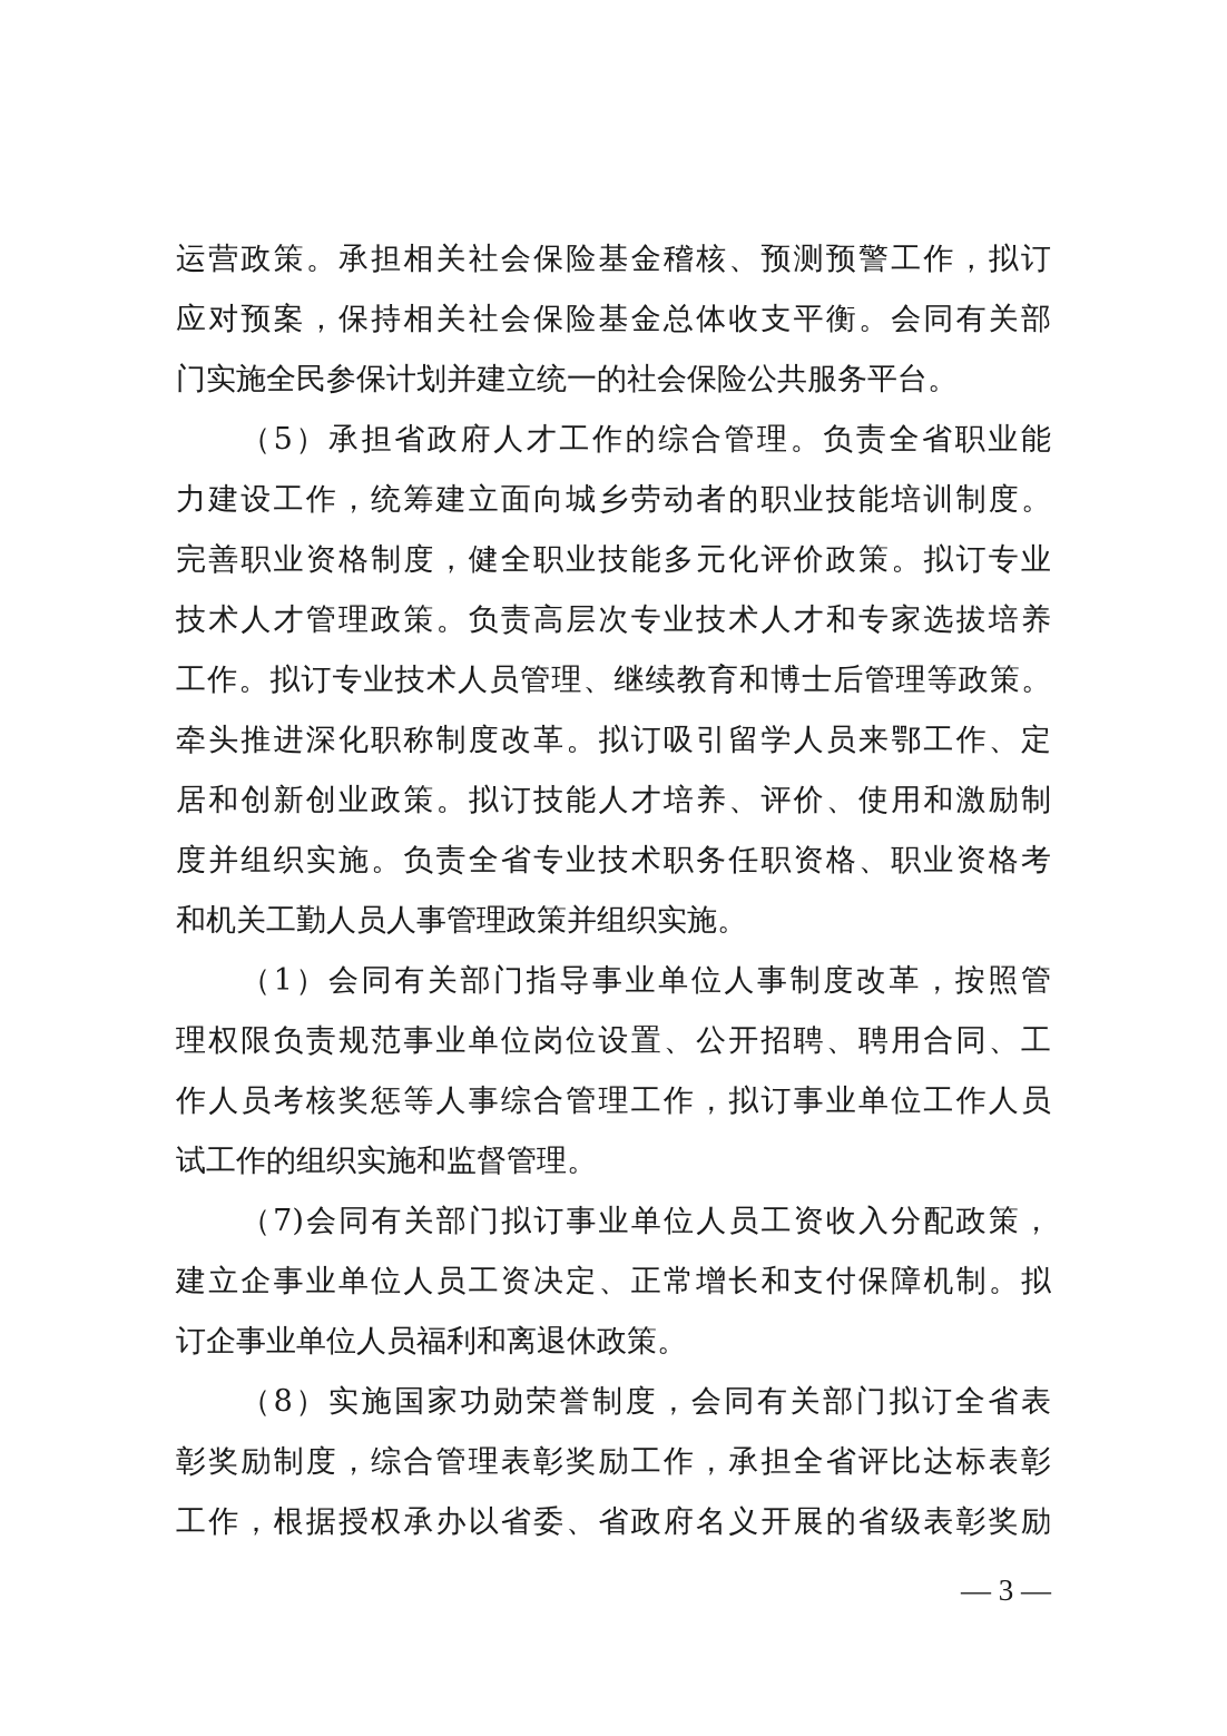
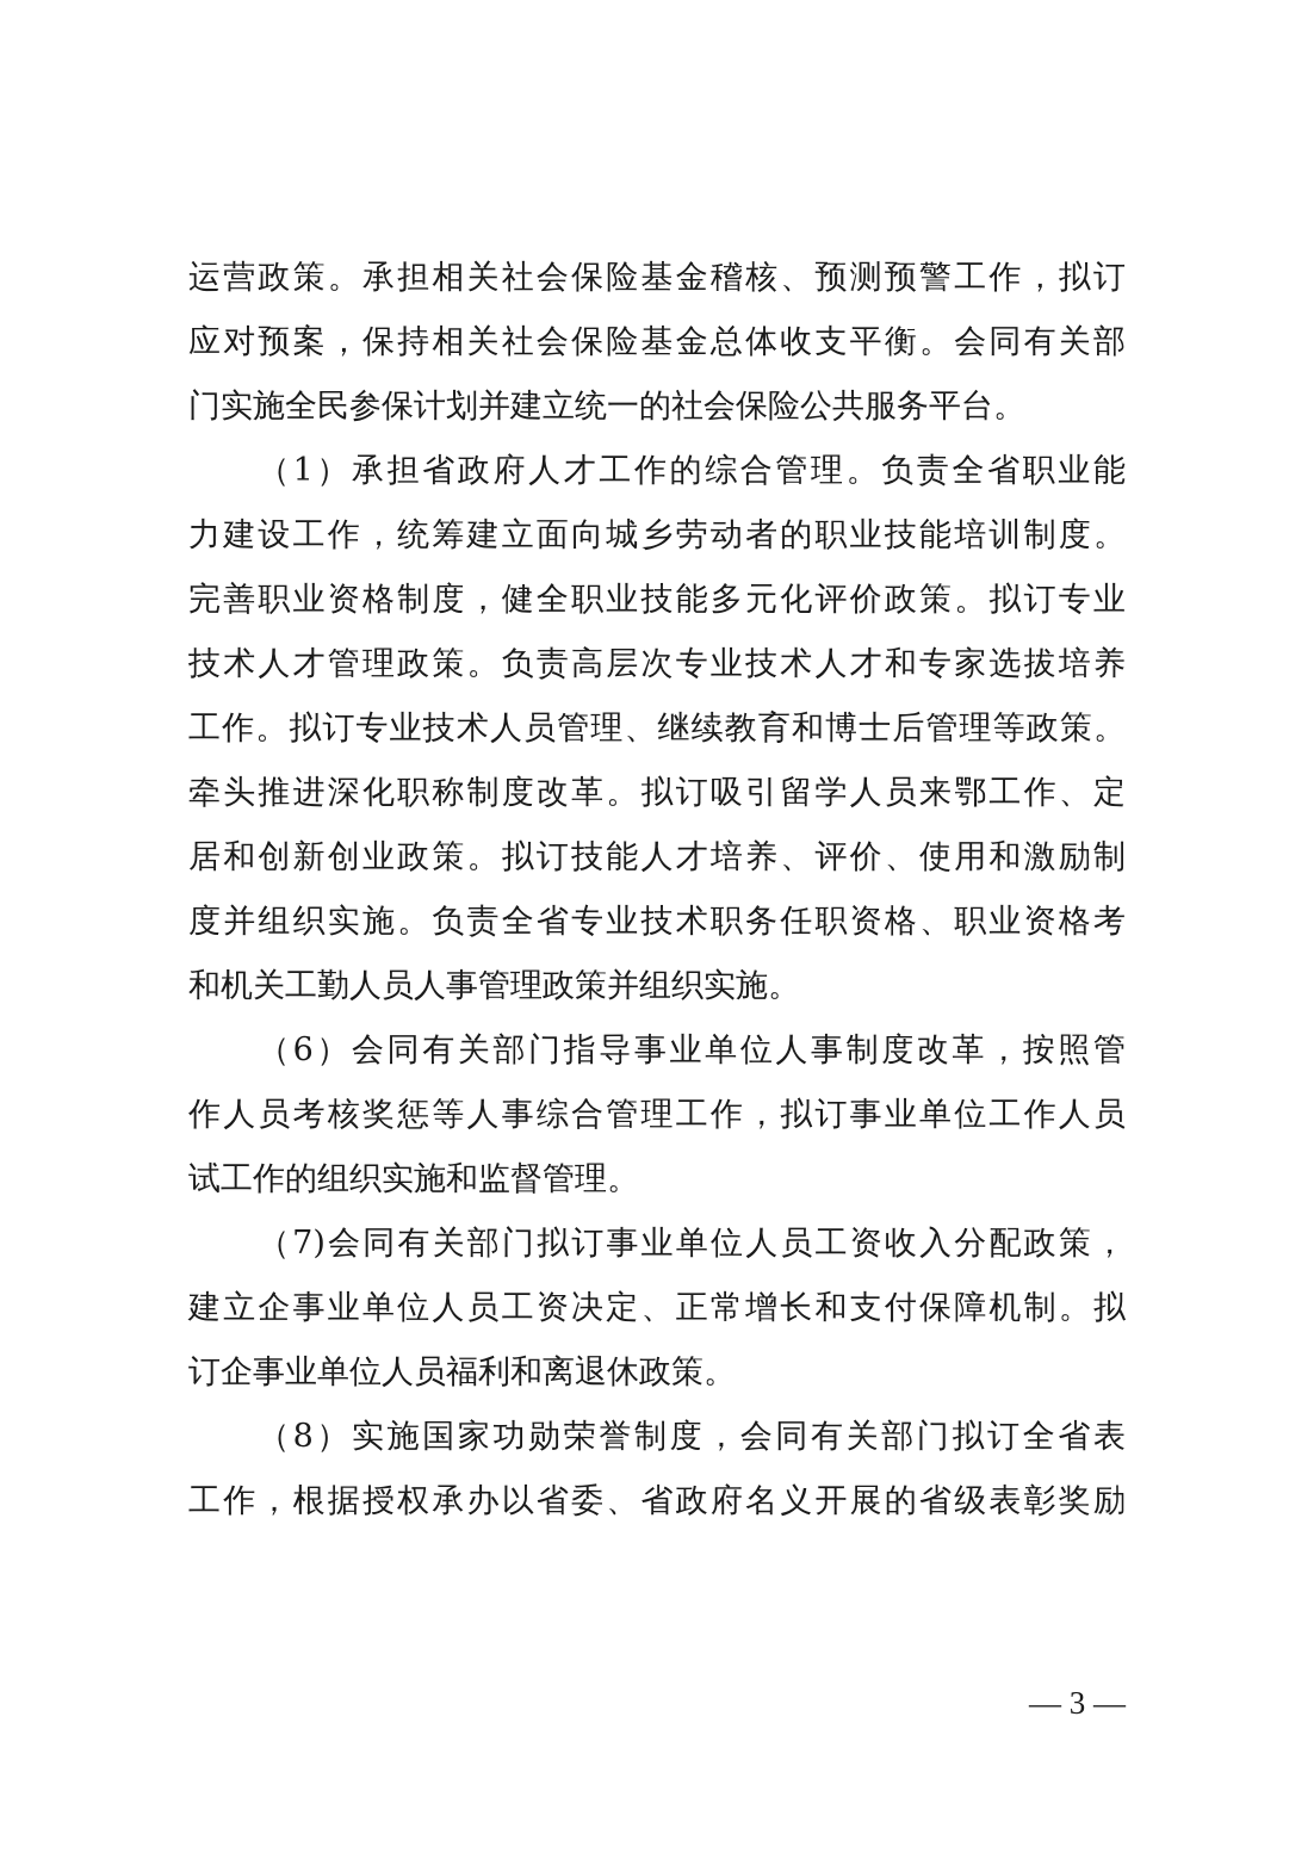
  运营政策。承担相关社会保险基金稽核、预测预警工作，拟订
  应对预案，保持相关社会保险基金总体收支平衡。会同有关部
  门实施全民参保计划并建立统一的社会保险公共服务平台。
- （5）承担省政府人才工作的综合管理。负责全省职业能
+ （1）承担省政府人才工作的综合管理。负责全省职业能
  力建设工作，统筹建立面向城乡劳动者的职业技能培训制度。
  完善职业资格制度，健全职业技能多元化评价政策。拟订专业
  技术人才管理政策。负责高层次专业技术人才和专家选拔培养
  工作。拟订专业技术人员管理、继续教育和博士后管理等政策。
  牵头推进深化职称制度改革。拟订吸引留学人员来鄂工作、定
  居和创新创业政策。拟订技能人才培养、评价、使用和激励制
  度并组织实施。负责全省专业技术职务任职资格、职业资格考
  和机关工勤人员人事管理政策并组织实施。
- （1）会同有关部门指导事业单位人事制度改革，按照管
+ （6）会同有关部门指导事业单位人事制度改革，按照管
- 理权限负责规范事业单位岗位设置、公开招聘、聘用合同、工
  作人员考核奖惩等人事综合管理工作，拟订事业单位工作人员
  试工作的组织实施和监督管理。
  （7)会同有关部门拟订事业单位人员工资收入分配政策，
  建立企事业单位人员工资决定、正常增长和支付保障机制。拟
  订企事业单位人员福利和离退休政策。
  （8）实施国家功勋荣誉制度，会同有关部门拟订全省表
- 彰奖励制度，综合管理表彰奖励工作，承担全省评比达标表彰
  工作，根据授权承办以省委、省政府名义开展的省级表彰奖励
  — 3 —
